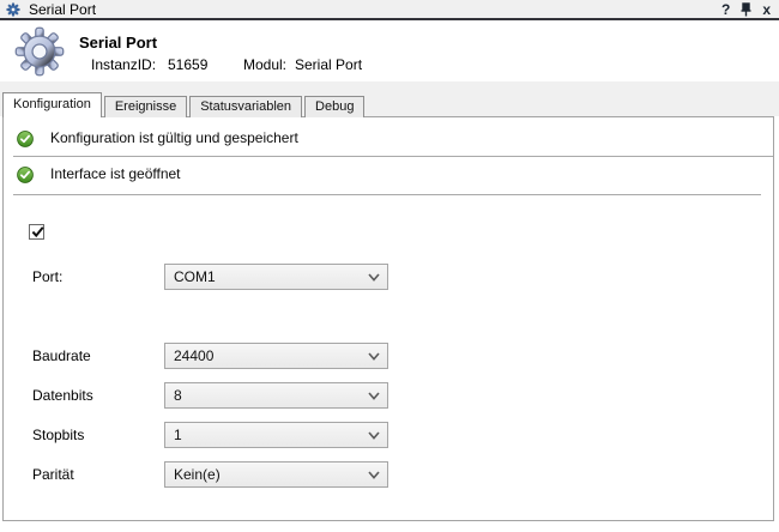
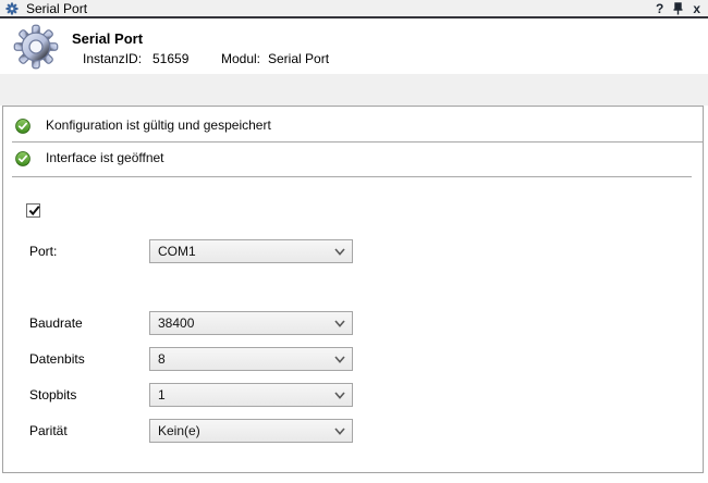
  Serial Port
  ?
  x
  Serial Port
  InstanzID:
  51659
  Modul:
  Serial Port
- Konfiguration
- Ereignisse
- Statusvariablen
- Debug
  Konfiguration ist gültig und gespeichert
  Interface ist geöffnet
  Port:
  COM1
  Baudrate
- 24400
+ 38400
  Datenbits
  8
  Stopbits
  1
  Parität
  Kein(e)
